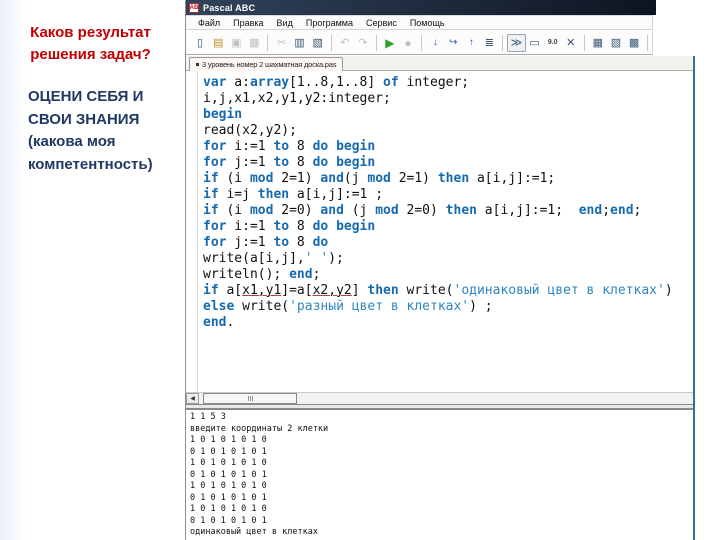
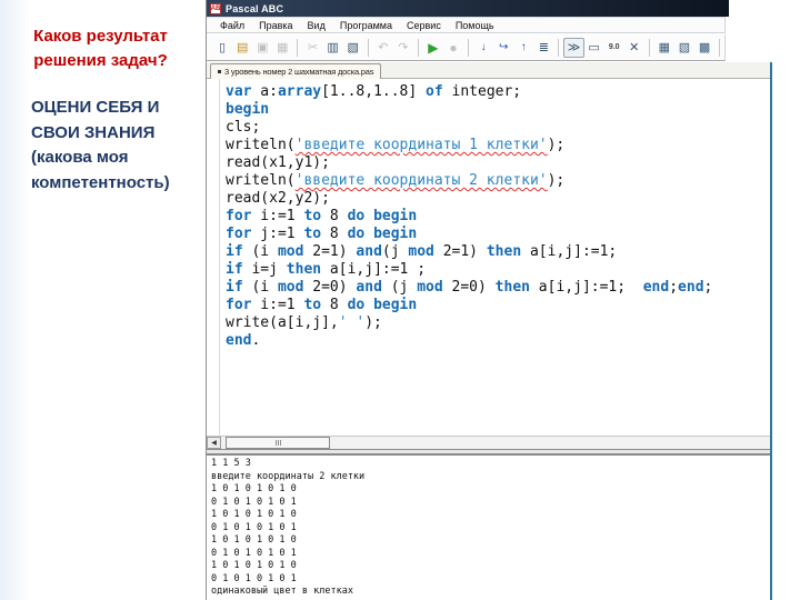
  Каков результат
  решения задач?
  ОЦЕНИ СЕБЯ И
  СВОИ ЗНАНИЯ
  (какова моя
  компетентность)
  Pascal ABC
  Файл
  Правка
  Вид
  Программа
  Сервис
  Помощь
  ▯
  ▤
  ▣
  ▦
  ✂
  ▥
  ▧
  ↶
  ↷
  ▶
  ●
  ↓
  ↪
  ↑
  ≣
  ≫
  ▭
  ✕
  ▦
  ▧
  ▩
  3 уровень номер 2 шахматная доска.pas
  var a:array[1..8,1..8] of integer;
- i,j,x1,x2,y1,y2:integer;
  begin
+ cls;
+ writeln('введите координаты 1 клетки');
+ read(x1,y1);
+ writeln('введите координаты 2 клетки');
  read(x2,y2);
  for i:=1 to 8 do begin
  for j:=1 to 8 do begin
  if (i mod 2=1) and(j mod 2=1) then a[i,j]:=1;
  if i=j then a[i,j]:=1 ;
  if (i mod 2=0) and (j mod 2=0) then a[i,j]:=1; end;end;
  for i:=1 to 8 do begin
- for j:=1 to 8 do
  write(a[i,j],' ');
- writeln(); end;
- if a[x1,y1]=a[x2,y2] then write('одинаковый цвет в клетках')
- else write('разный цвет в клетках') ;
  end.
  1 1 5 3
  введите координаты 2 клетки
  1 0 1 0 1 0 1 0
  0 1 0 1 0 1 0 1
  1 0 1 0 1 0 1 0
  0 1 0 1 0 1 0 1
  1 0 1 0 1 0 1 0
  0 1 0 1 0 1 0 1
  1 0 1 0 1 0 1 0
  0 1 0 1 0 1 0 1
  одинаковый цвет в клетках
